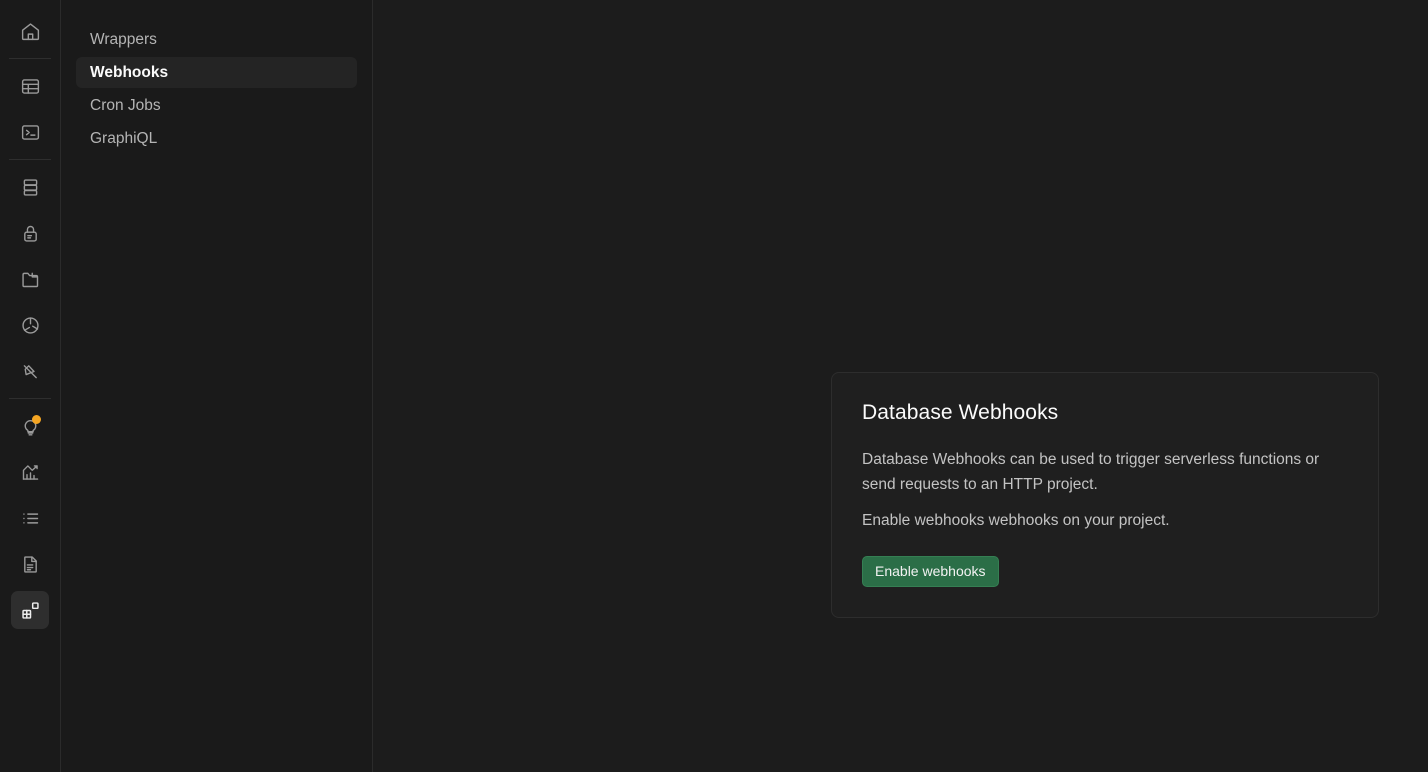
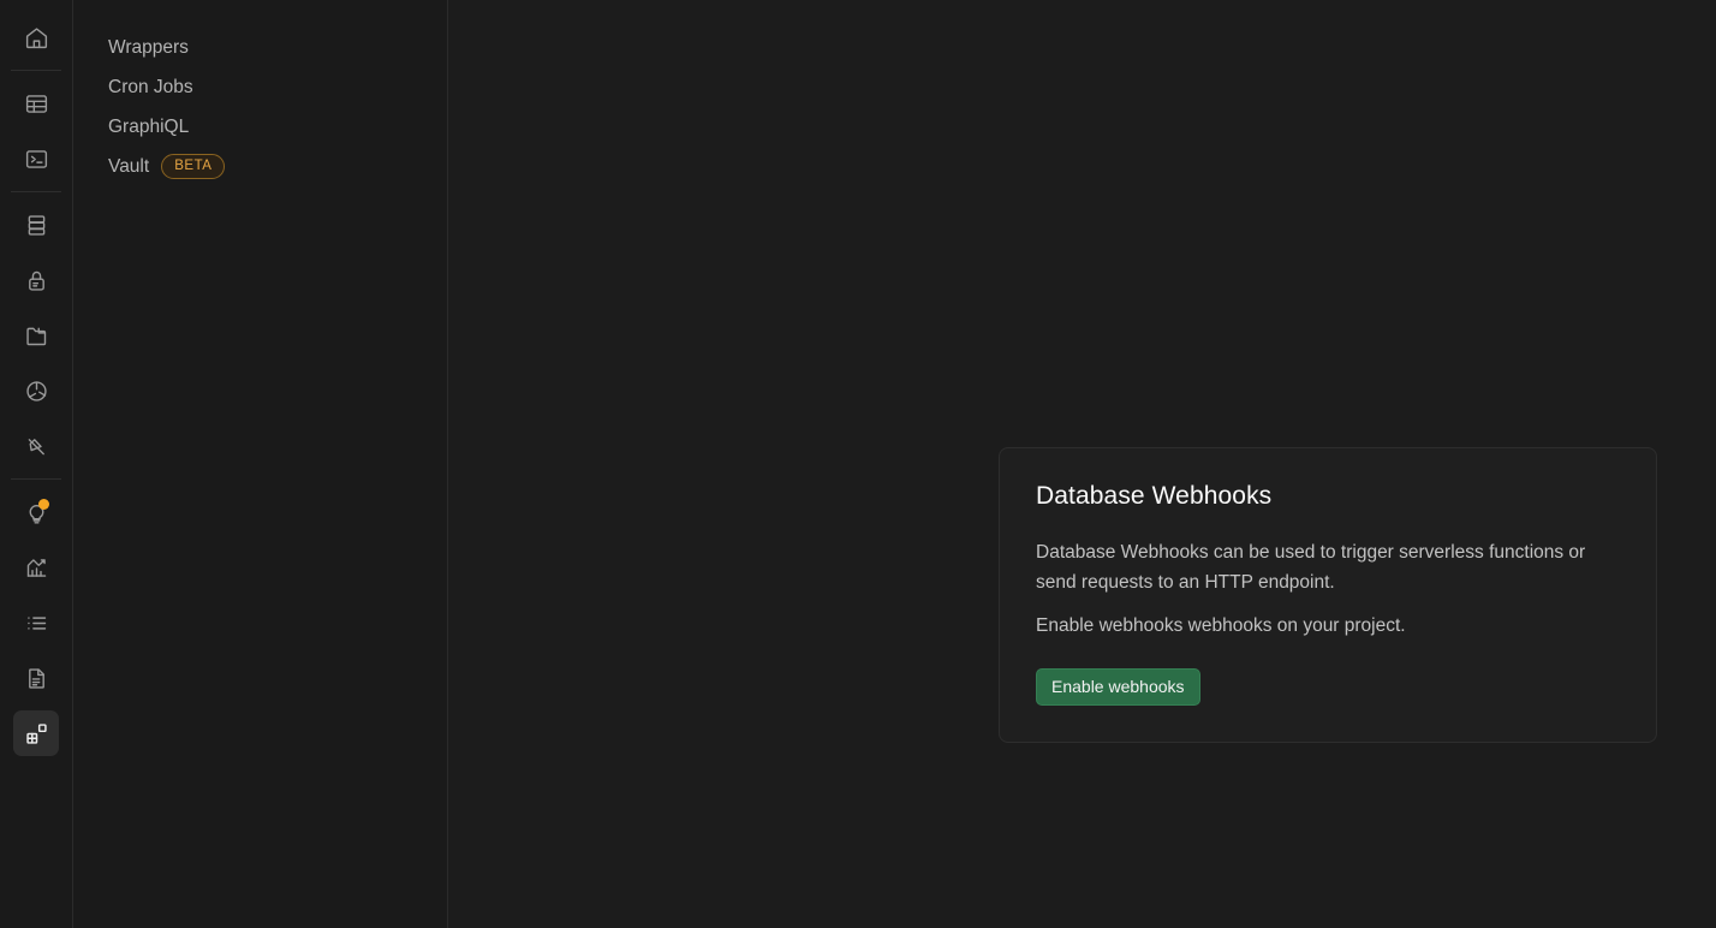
  Wrappers
- Webhooks
  Cron Jobs
  GraphiQL
+ Vault
+ BETA
  Database Webhooks
- Database Webhooks can be used to trigger serverless functions or send requests to an HTTP project.
+ Database Webhooks can be used to trigger serverless functions or send requests to an HTTP endpoint.
  Enable webhooks webhooks on your project.
  Enable webhooks
